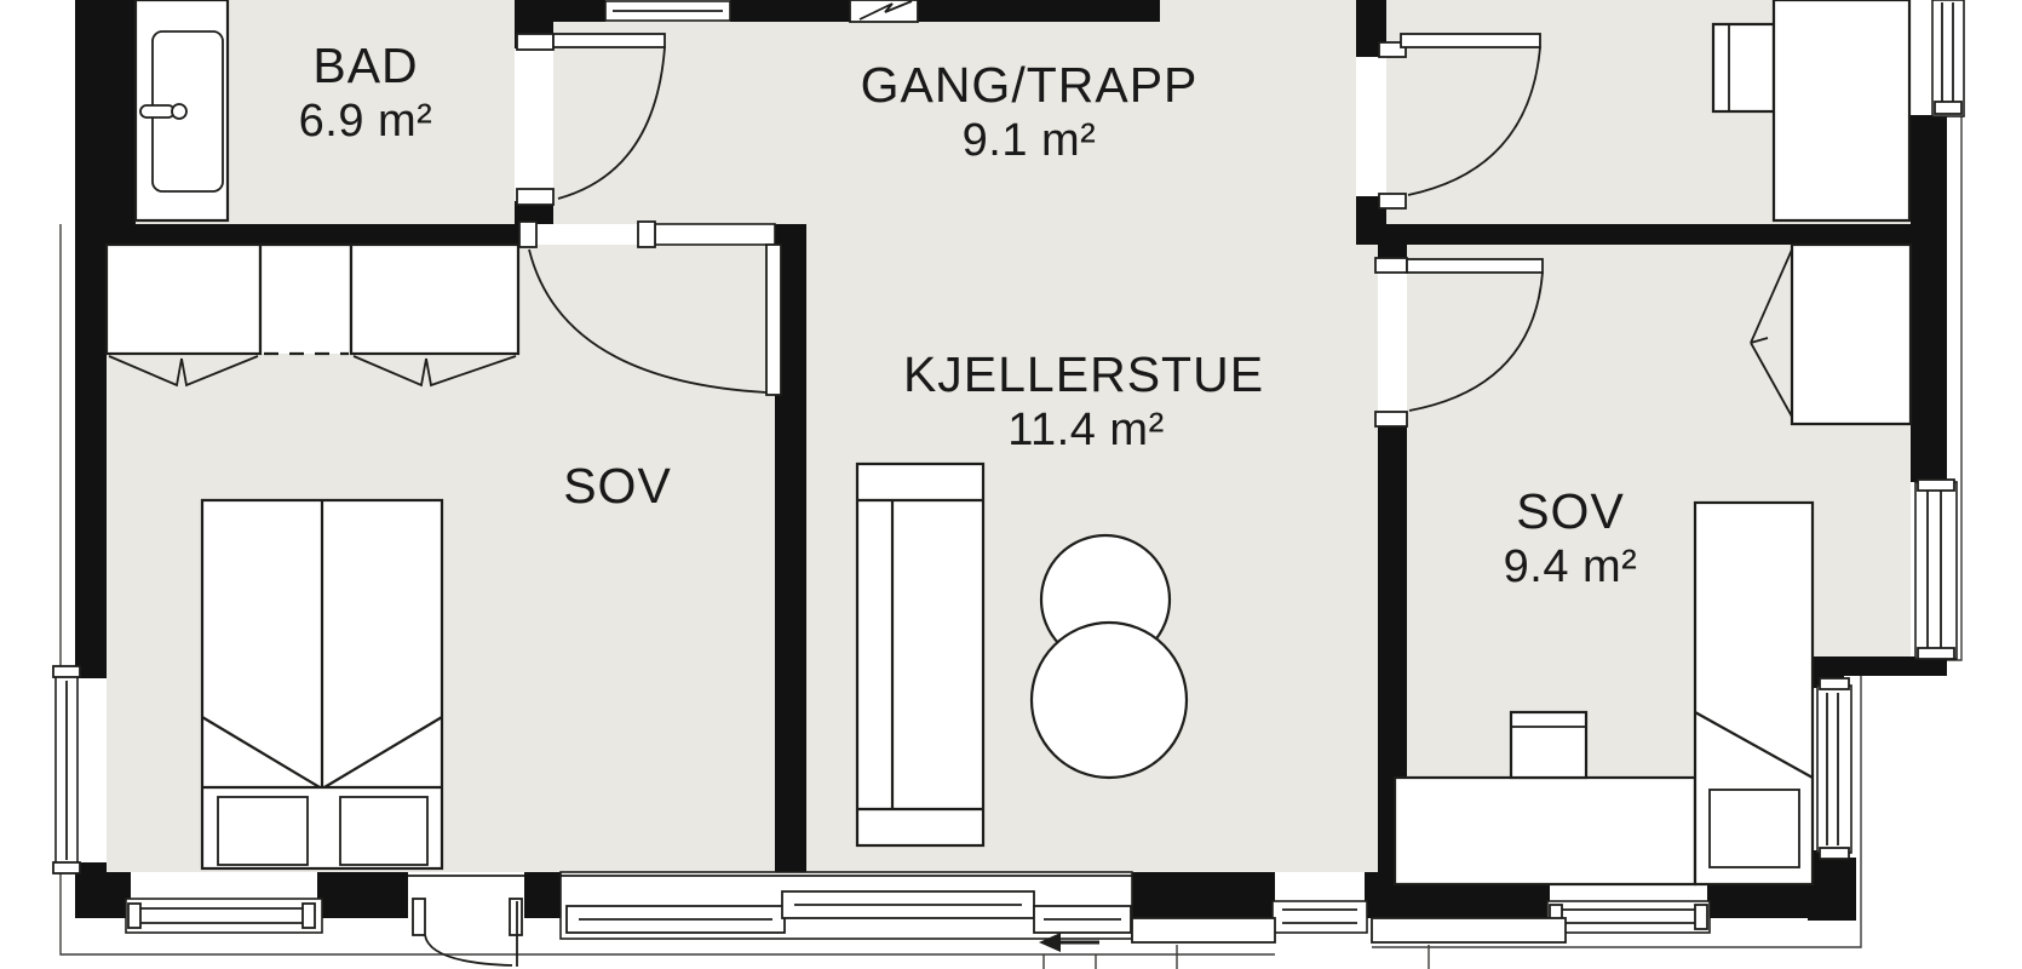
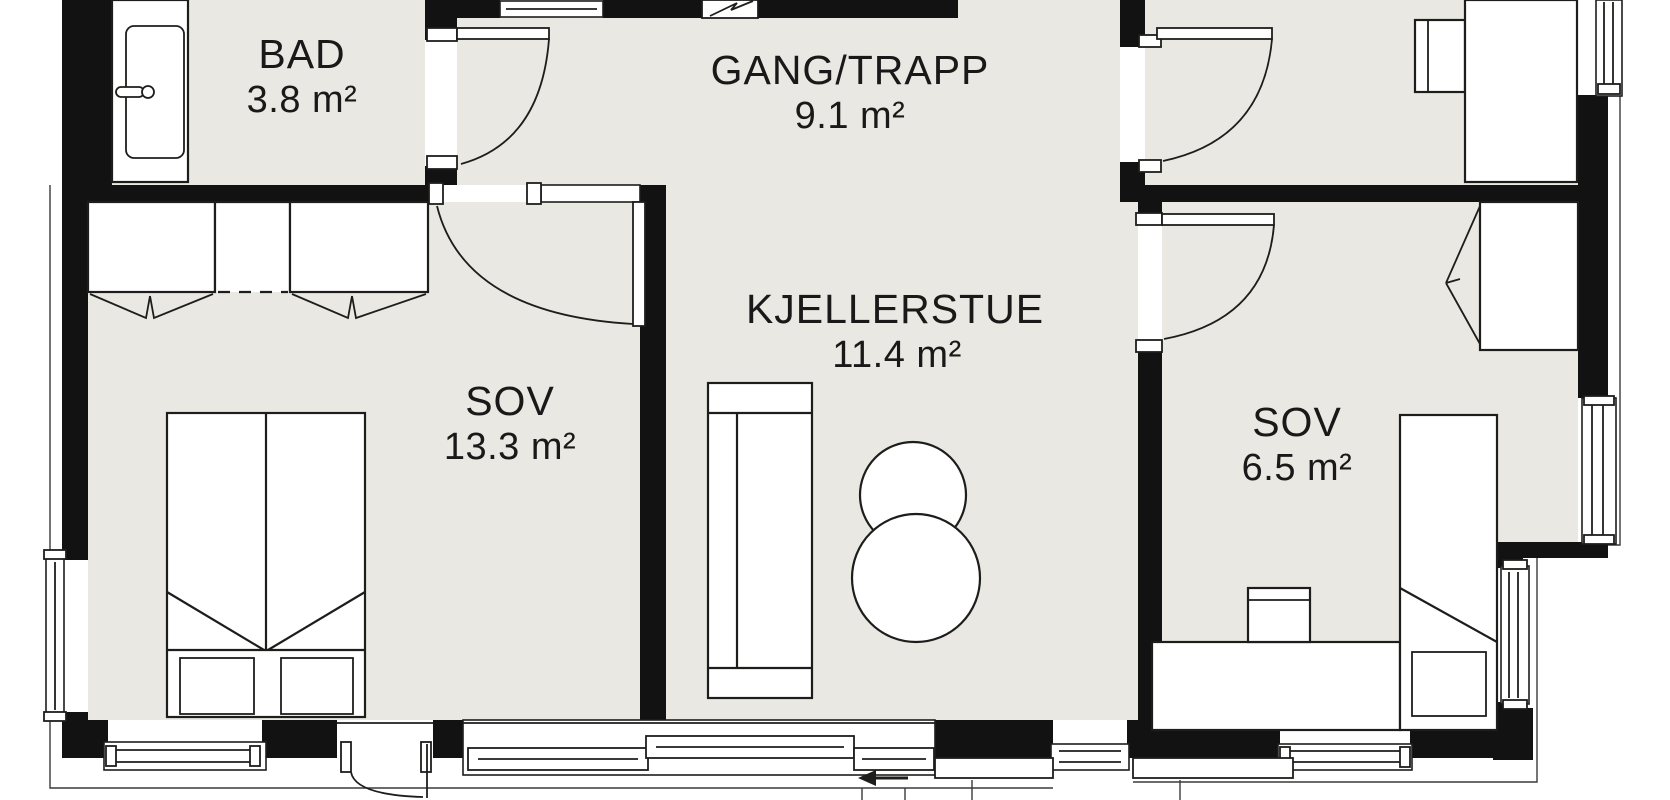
  BAD
- 6.9 m²
+ 3.8 m²
  GANG/TRAPP
  9.1 m²
  KJELLERSTUE
  11.4 m²
  SOV
+ 13.3 m²
  SOV
- 9.4 m²
+ 6.5 m²
